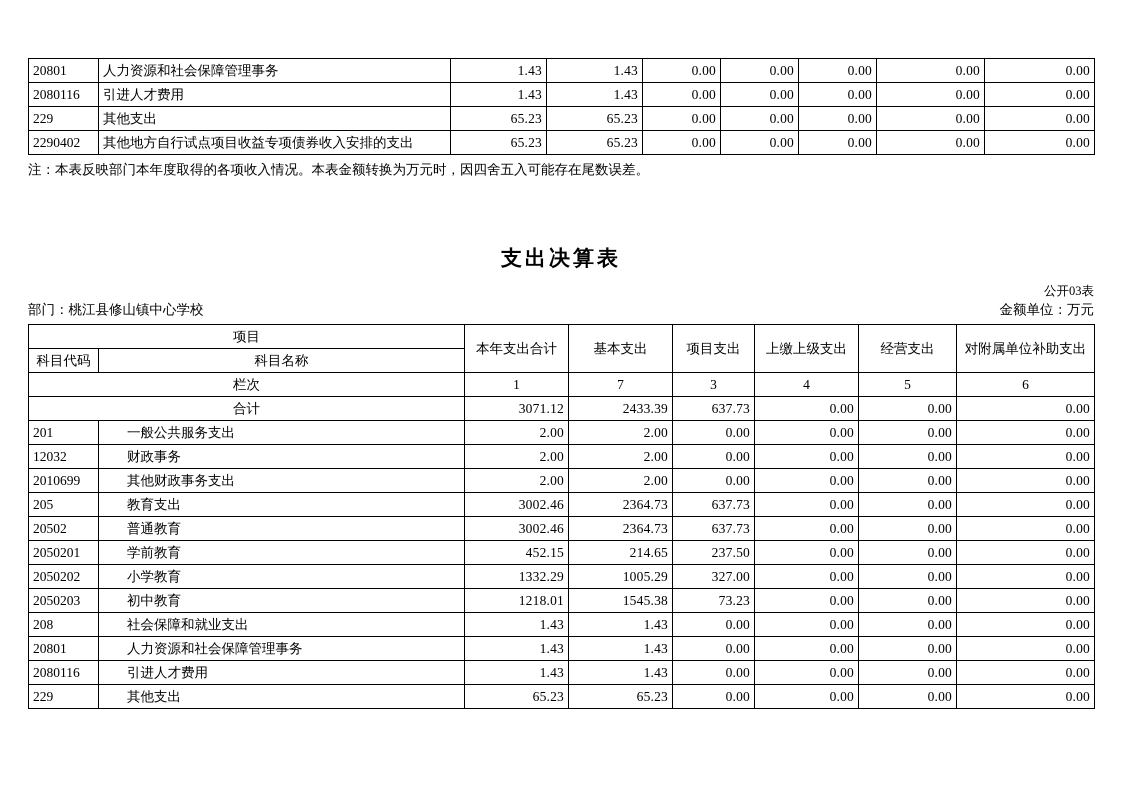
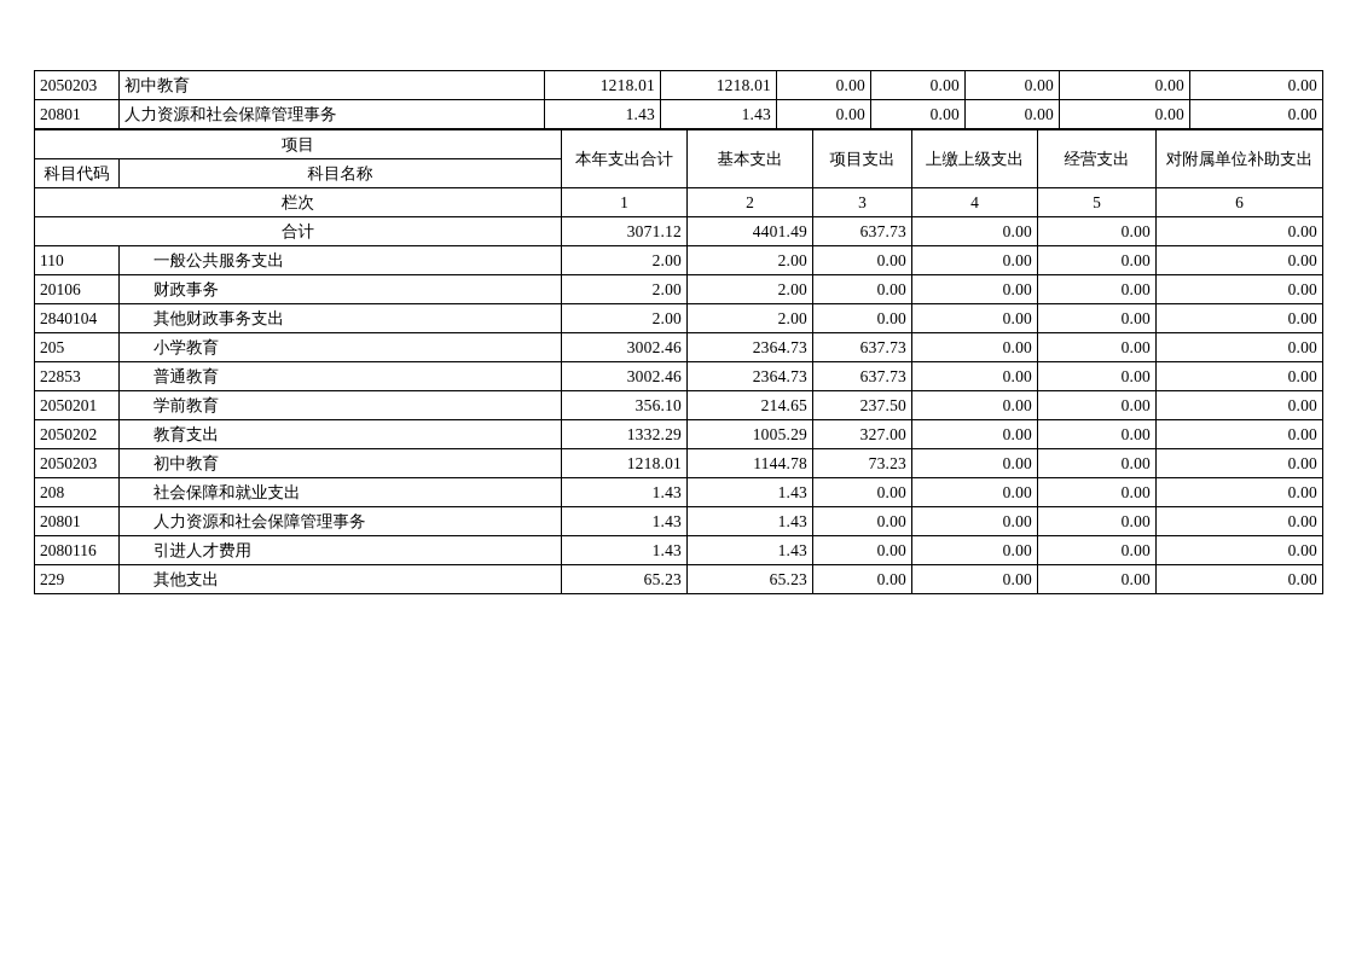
+ 2050203	初中教育	1218.01	1218.01	0.00	0.00	0.00	0.00	0.00
  20801	人力资源和社会保障管理事务	1.43	1.43	0.00	0.00	0.00	0.00	0.00
- 2080116	引进人才费用	1.43	1.43	0.00	0.00	0.00	0.00	0.00
- 229	其他支出	65.23	65.23	0.00	0.00	0.00	0.00	0.00
- 2290402	其他地方自行试点项目收益专项债券收入安排的支出	65.23	65.23	0.00	0.00	0.00	0.00	0.00
- 注：本表反映部门本年度取得的各项收入情况。本表金额转换为万元时，因四舍五入可能存在尾数误差。
- 支出决算表
- 公开03表
- 部门：桃江县修山镇中心学校
- 金额单位：万元
  项目	本年支出合计	基本支出	项目支出	上缴上级支出	经营支出	对附属单位补助支出
  科目代码	科目名称
- 栏次	1	7	3	4	5	6
+ 栏次	1	2	3	4	5	6
- 合计	3071.12	2433.39	637.73	0.00	0.00	0.00
+ 合计	3071.12	4401.49	637.73	0.00	0.00	0.00
- 201	一般公共服务支出	2.00	2.00	0.00	0.00	0.00	0.00
+ 110	一般公共服务支出	2.00	2.00	0.00	0.00	0.00	0.00
- 12032	财政事务	2.00	2.00	0.00	0.00	0.00	0.00
+ 20106	财政事务	2.00	2.00	0.00	0.00	0.00	0.00
- 2010699	其他财政事务支出	2.00	2.00	0.00	0.00	0.00	0.00
+ 2840104	其他财政事务支出	2.00	2.00	0.00	0.00	0.00	0.00
- 205	教育支出	3002.46	2364.73	637.73	0.00	0.00	0.00
+ 205	小学教育	3002.46	2364.73	637.73	0.00	0.00	0.00
- 20502	普通教育	3002.46	2364.73	637.73	0.00	0.00	0.00
+ 22853	普通教育	3002.46	2364.73	637.73	0.00	0.00	0.00
- 2050201	学前教育	452.15	214.65	237.50	0.00	0.00	0.00
+ 2050201	学前教育	356.10	214.65	237.50	0.00	0.00	0.00
- 2050202	小学教育	1332.29	1005.29	327.00	0.00	0.00	0.00
+ 2050202	教育支出	1332.29	1005.29	327.00	0.00	0.00	0.00
- 2050203	初中教育	1218.01	1545.38	73.23	0.00	0.00	0.00
+ 2050203	初中教育	1218.01	1144.78	73.23	0.00	0.00	0.00
  208	社会保障和就业支出	1.43	1.43	0.00	0.00	0.00	0.00
  20801	人力资源和社会保障管理事务	1.43	1.43	0.00	0.00	0.00	0.00
  2080116	引进人才费用	1.43	1.43	0.00	0.00	0.00	0.00
  229	其他支出	65.23	65.23	0.00	0.00	0.00	0.00
